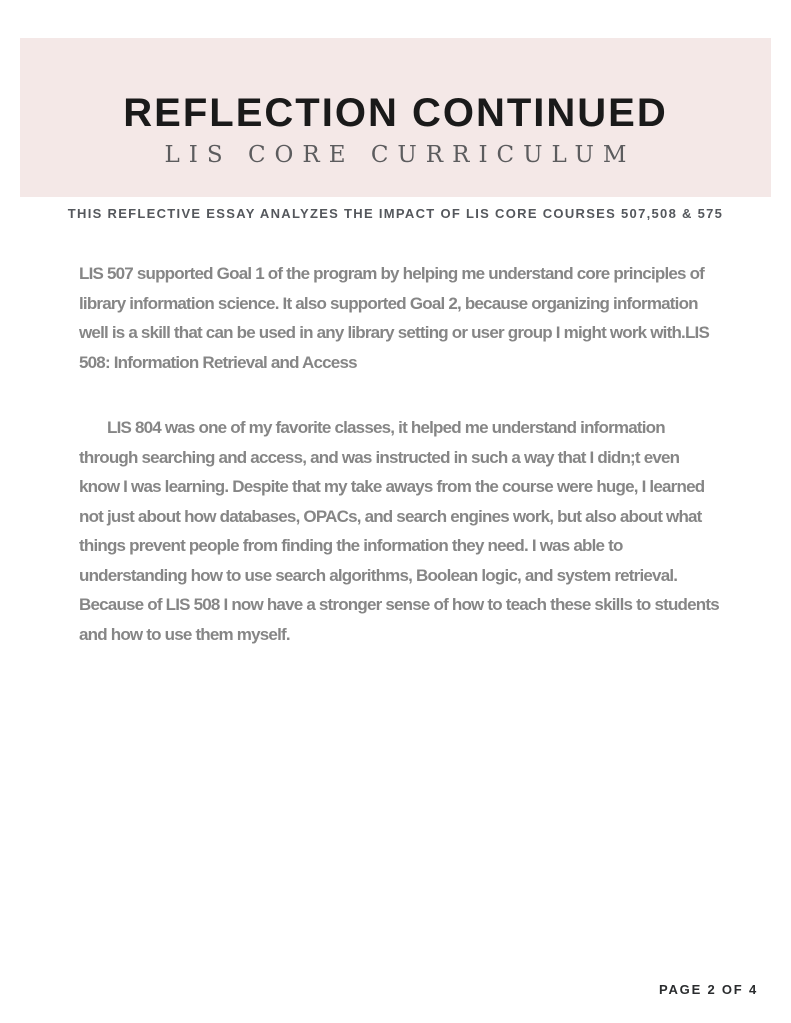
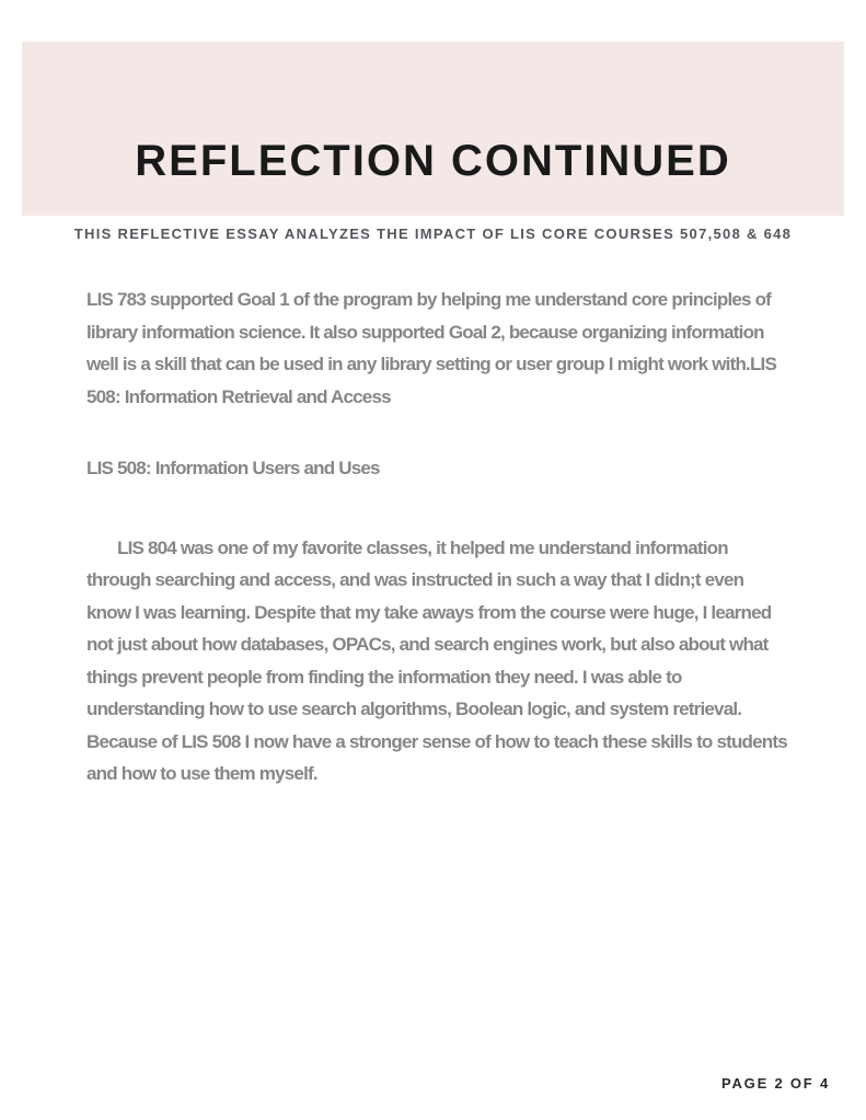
  REFLECTION CONTINUED
- LIS CORE CURRICULUM
- THIS REFLECTIVE ESSAY ANALYZES THE IMPACT OF LIS CORE COURSES 507,508 & 575
+ THIS REFLECTIVE ESSAY ANALYZES THE IMPACT OF LIS CORE COURSES 507,508 & 648
- LIS 507 supported Goal 1 of the program by helping me understand core principles of library information science. It also supported Goal 2, because organizing information well is a skill that can be used in any library setting or user group I might work with.LIS 508: Information Retrieval and Access
+ LIS 783 supported Goal 1 of the program by helping me understand core principles of library information science. It also supported Goal 2, because organizing information well is a skill that can be used in any library setting or user group I might work with.LIS 508: Information Retrieval and Access
+ LIS 508: Information Users and Uses
  LIS 804 was one of my favorite classes, it helped me understand information through searching and access, and was instructed in such a way that I didn;t even know I was learning. Despite that my take aways from the course were huge, I learned not just about how databases, OPACs, and search engines work, but also about what things prevent people from finding the information they need. I was able to understanding how to use search algorithms, Boolean logic, and system retrieval. Because of LIS 508 I now have a stronger sense of how to teach these skills to students and how to use them myself.
  PAGE 2 OF 4
